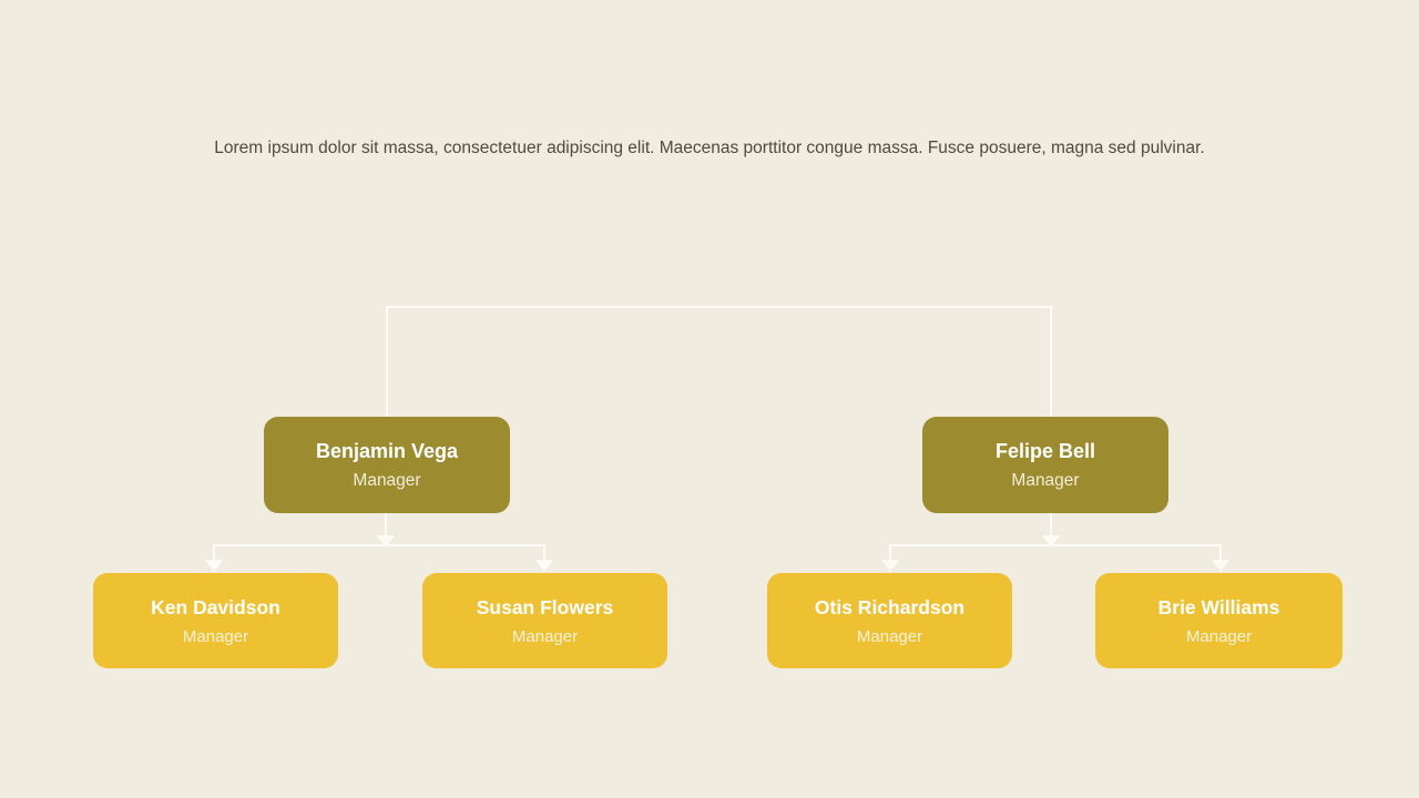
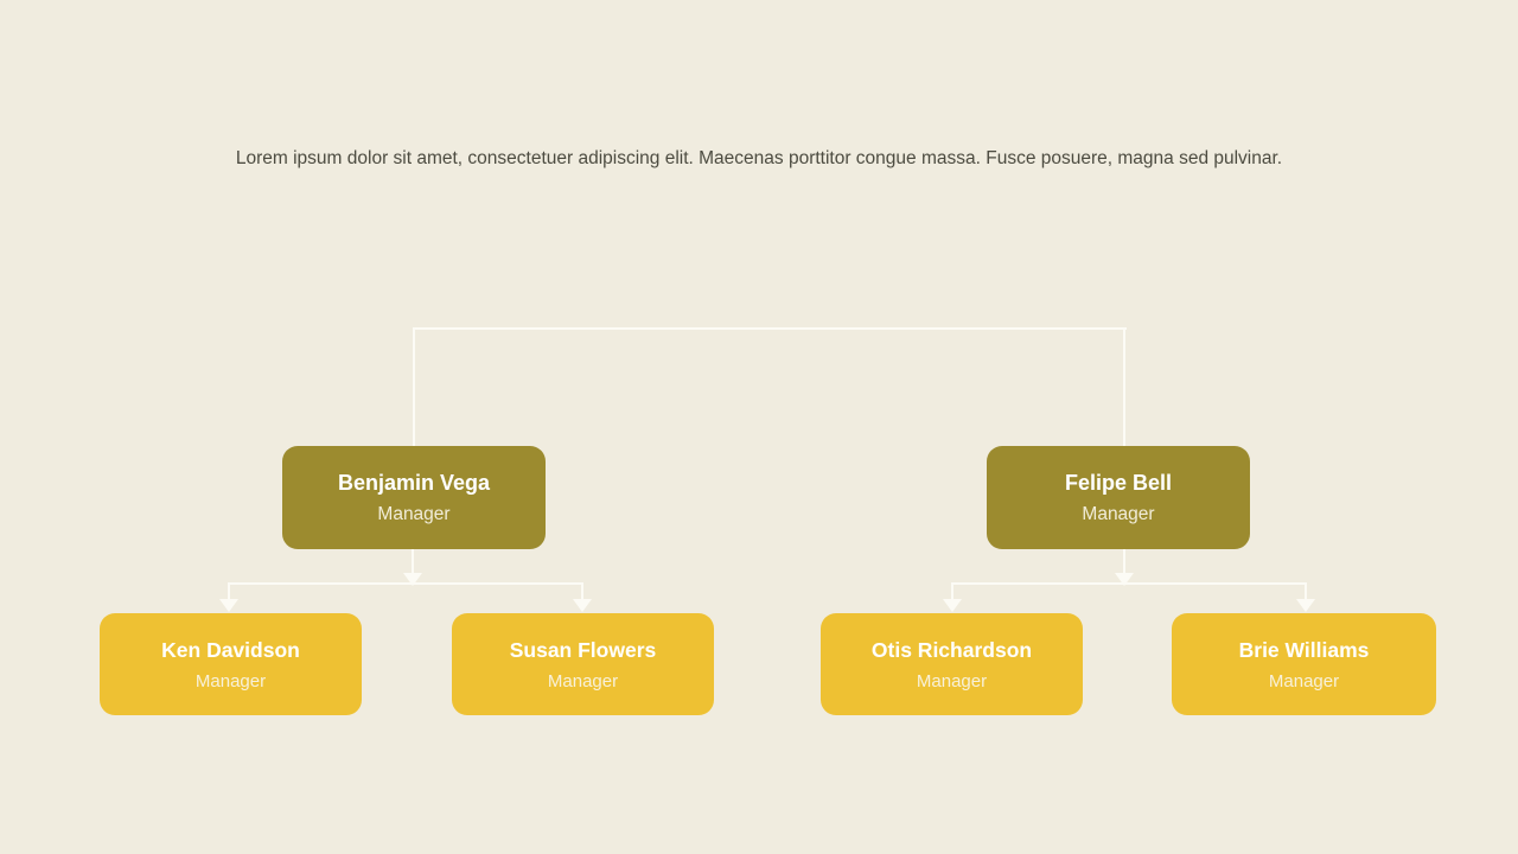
- Lorem ipsum dolor sit massa, consectetuer adipiscing elit. Maecenas porttitor congue massa. Fusce posuere, magna sed pulvinar.
+ Lorem ipsum dolor sit amet, consectetuer adipiscing elit. Maecenas porttitor congue massa. Fusce posuere, magna sed pulvinar.
  Benjamin Vega
  Manager
  Felipe Bell
  Manager
  Ken Davidson
  Manager
  Susan Flowers
  Manager
  Otis Richardson
  Manager
  Brie Williams
  Manager
